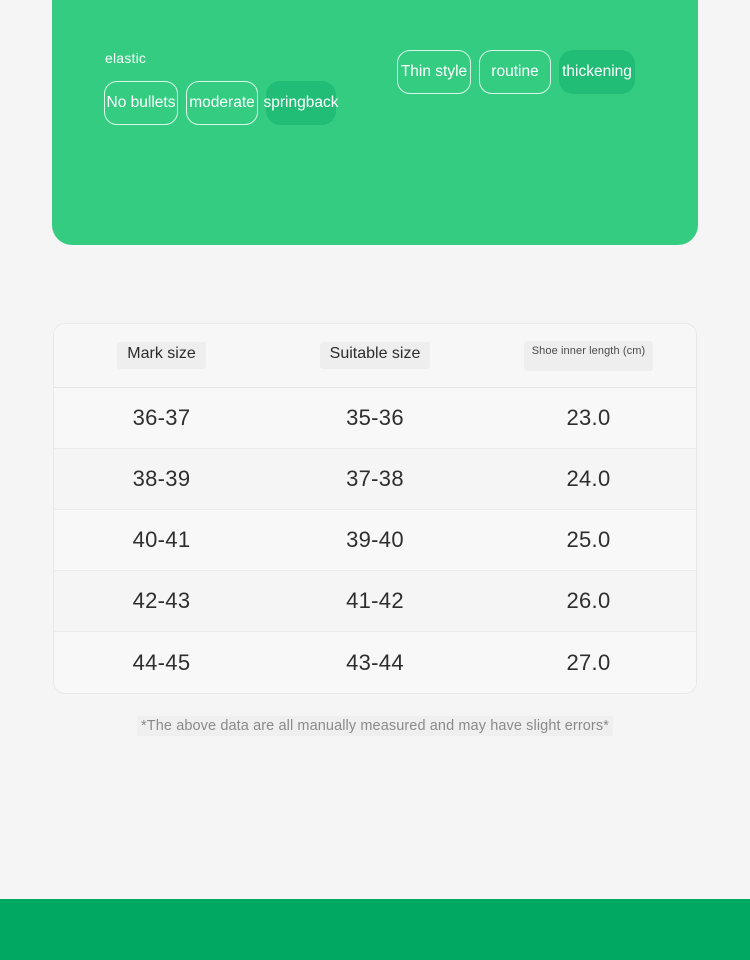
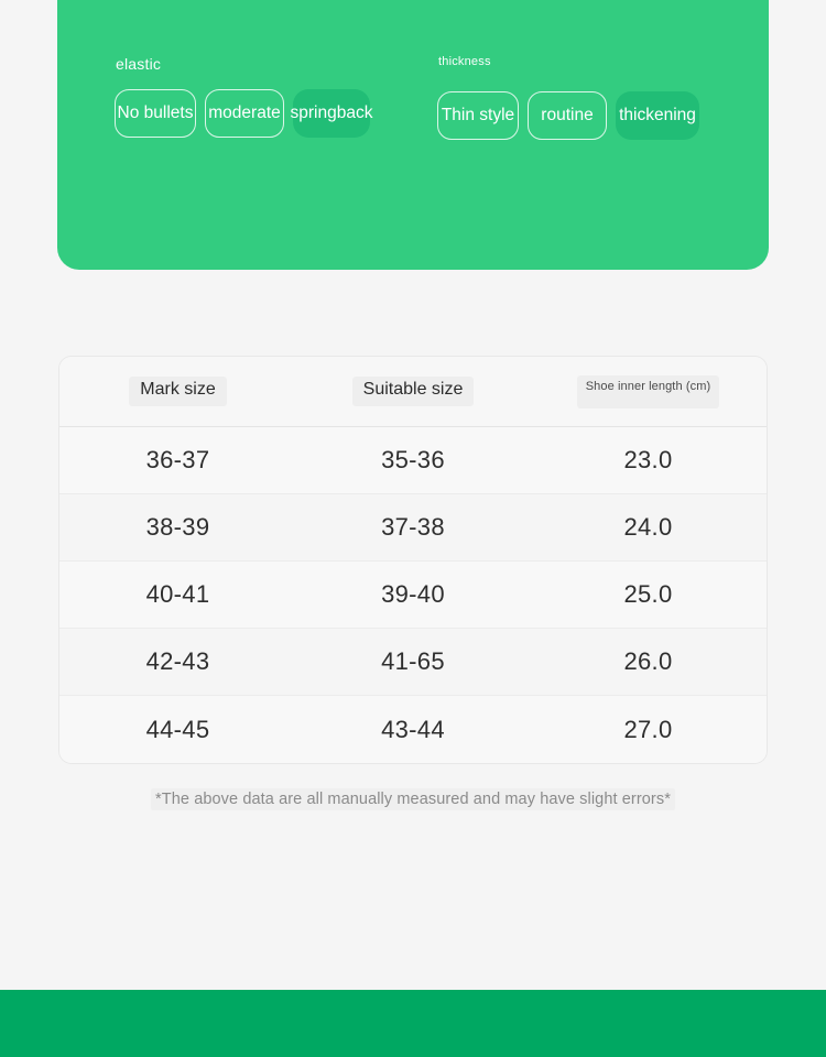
  elastic
  No bullets
  moderate
  springback
+ thickness
  Thin style
  routine
  thickening
  Mark size
  Suitable size
  Shoe inner length (cm)
  36-37
  35-36
  23.0
  38-39
  37-38
  24.0
  40-41
  39-40
  25.0
  42-43
- 41-42
+ 41-65
  26.0
  44-45
  43-44
  27.0
  *The above data are all manually measured and may have slight errors*
